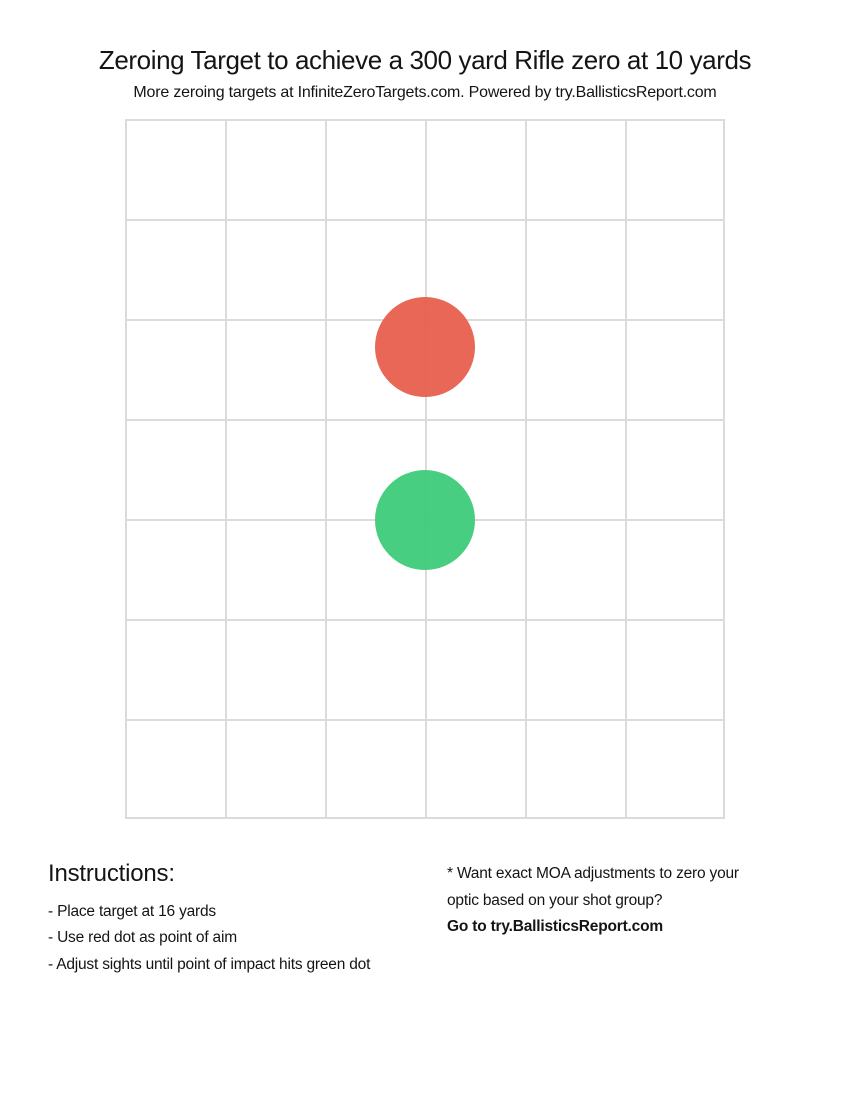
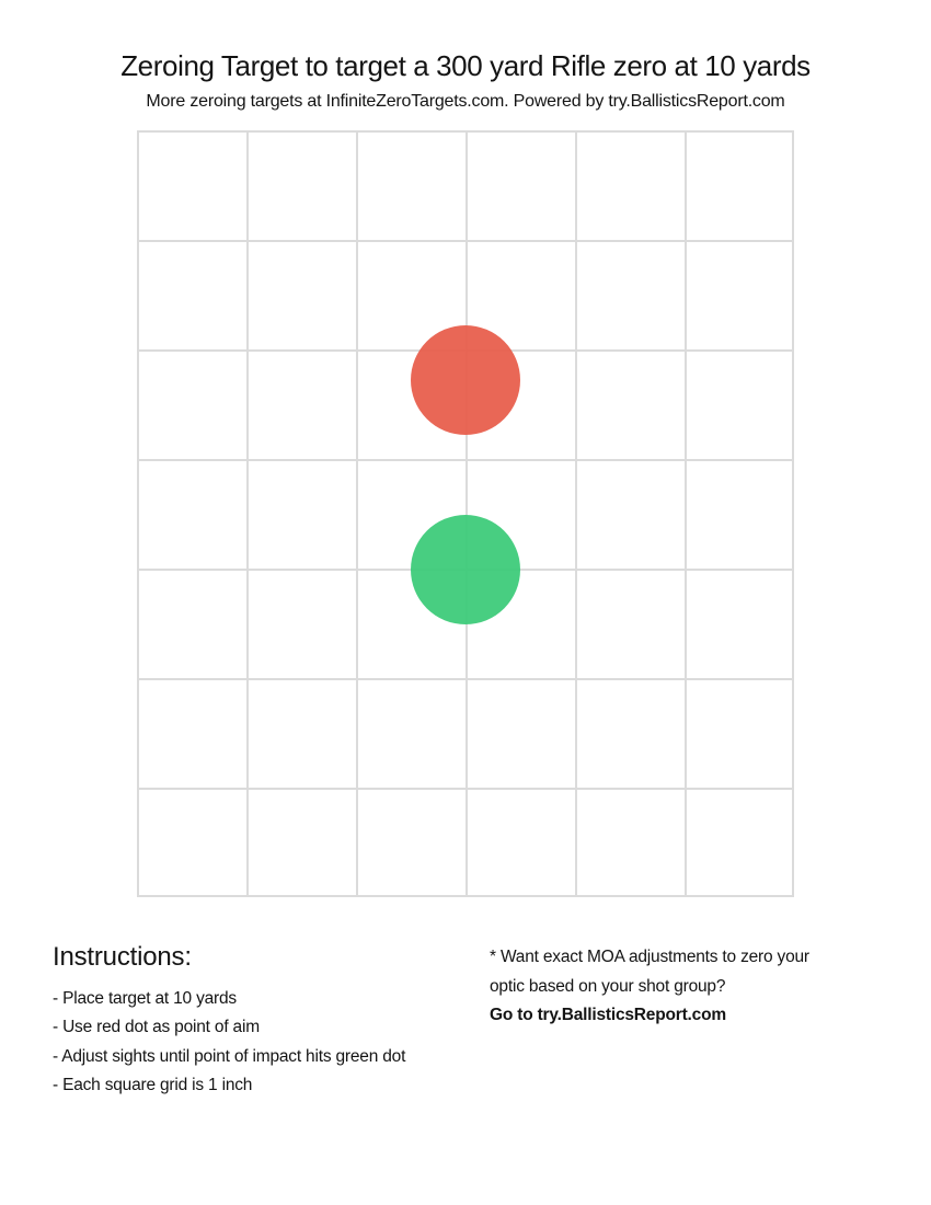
- Zeroing Target to achieve a 300 yard Rifle zero at 10 yards
+ Zeroing Target to target a 300 yard Rifle zero at 10 yards
  More zeroing targets at InfiniteZeroTargets.com. Powered by try.BallisticsReport.com
  Instructions:
- - Place target at 16 yards
+ - Place target at 10 yards
  - Use red dot as point of aim
  - Adjust sights until point of impact hits green dot
+ - Each square grid is 1 inch
  * Want exact MOA adjustments to zero your
  optic based on your shot group?
  Go to try.BallisticsReport.com
